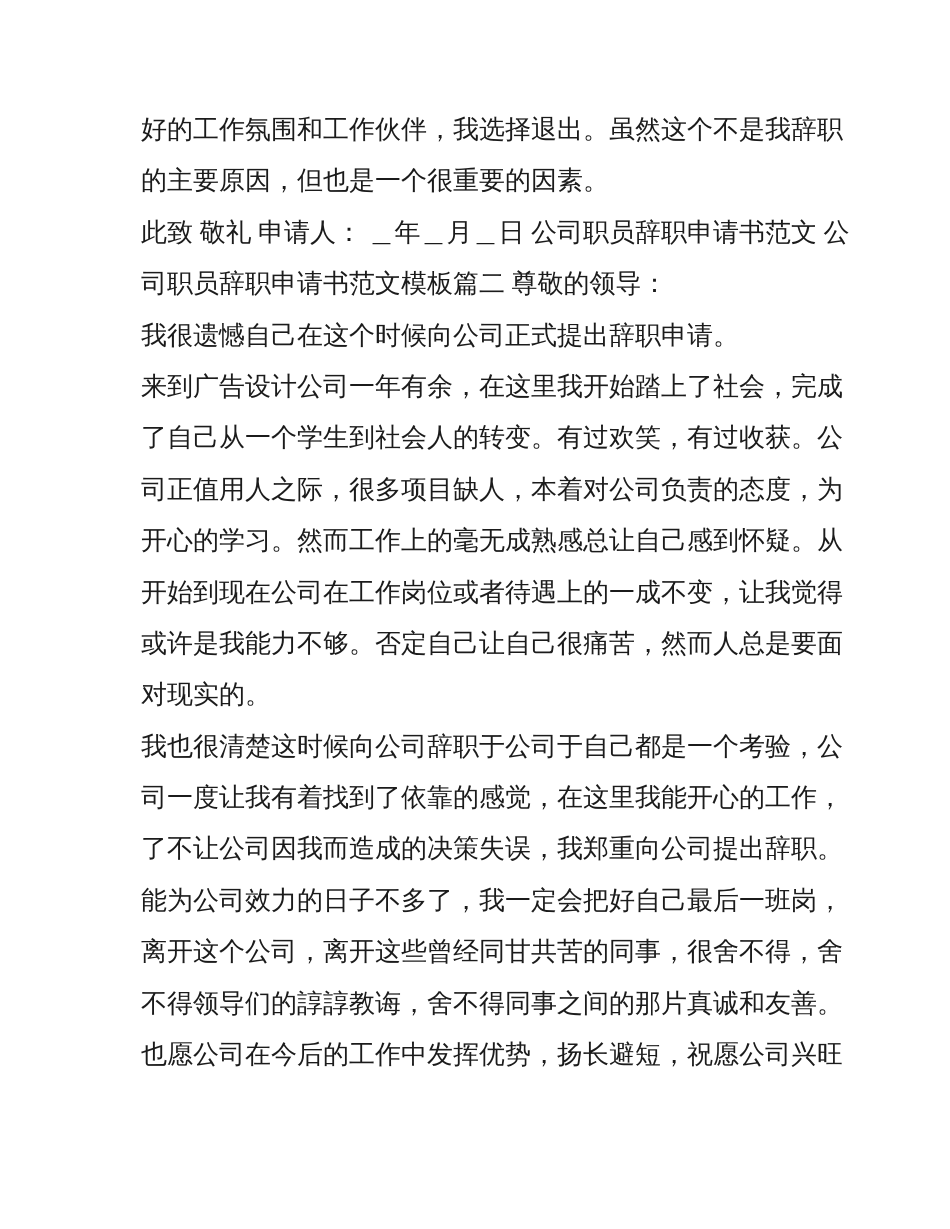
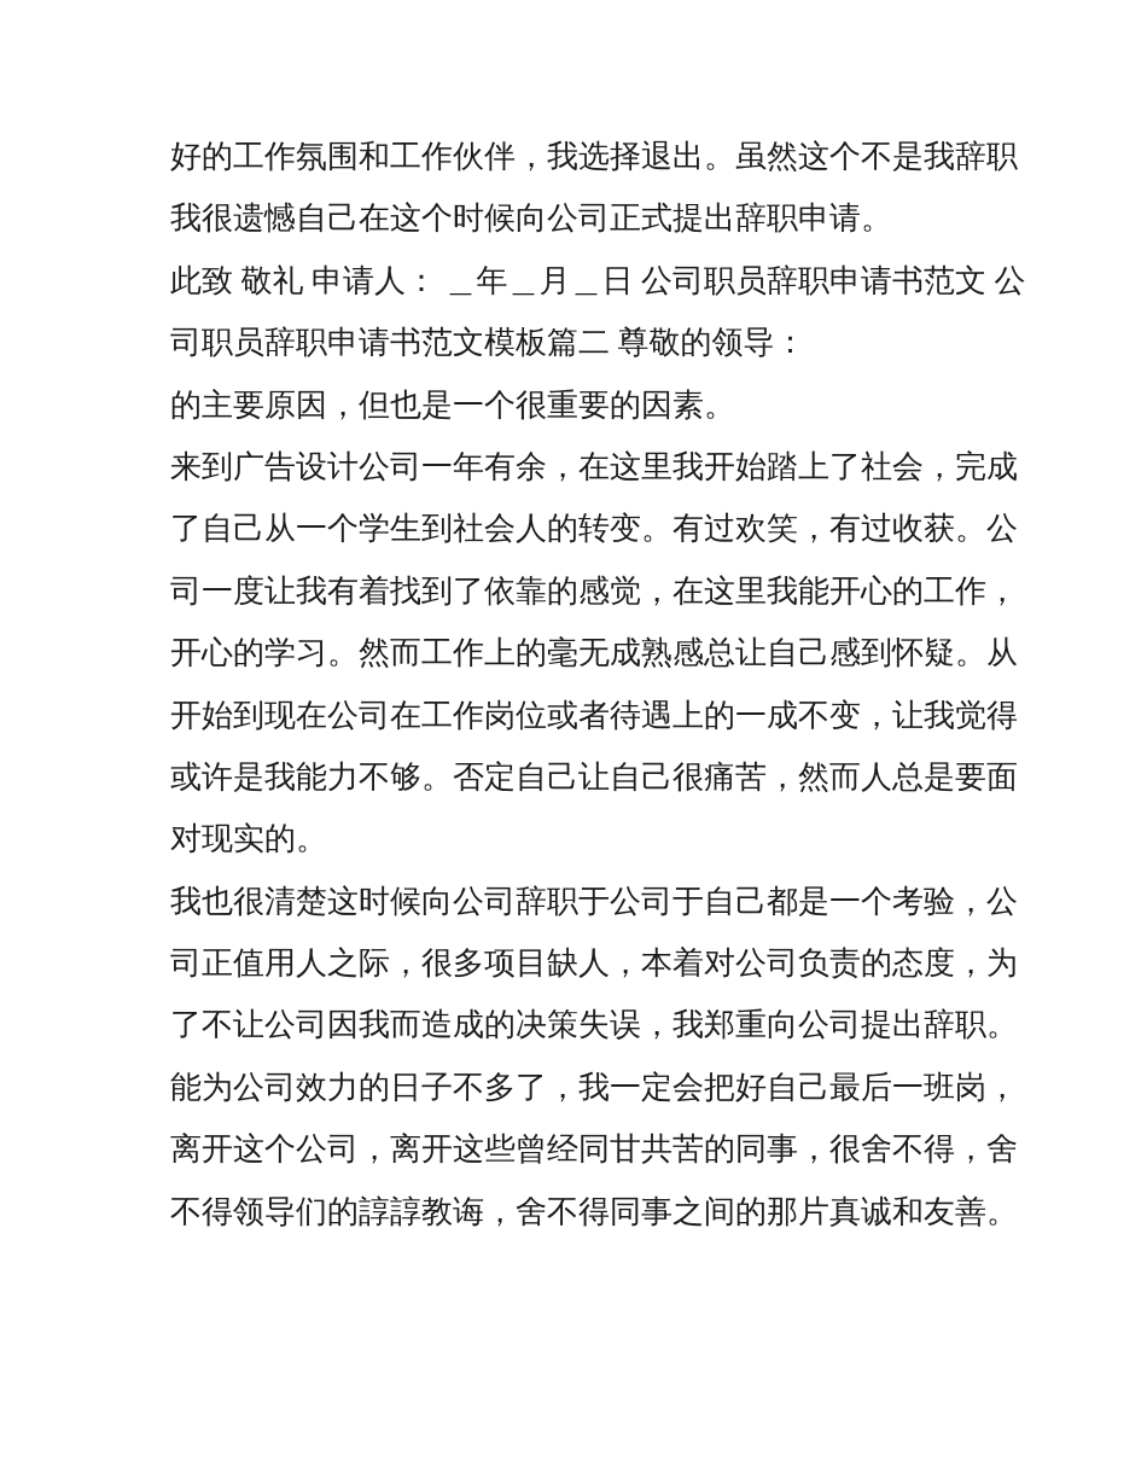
  好的工作氛围和工作伙伴，我选择退出。虽然这个不是我辞职
- 的主要原因，但也是一个很重要的因素。
+ 我很遗憾自己在这个时候向公司正式提出辞职申请。
  此致 敬礼 申请人： ＿年＿月＿日 公司职员辞职申请书范文 公
  司职员辞职申请书范文模板篇二 尊敬的领导：
- 我很遗憾自己在这个时候向公司正式提出辞职申请。
+ 的主要原因，但也是一个很重要的因素。
  来到广告设计公司一年有余，在这里我开始踏上了社会，完成
  了自己从一个学生到社会人的转变。有过欢笑，有过收获。公
- 司正值用人之际，很多项目缺人，本着对公司负责的态度，为
+ 司一度让我有着找到了依靠的感觉，在这里我能开心的工作，
  开心的学习。然而工作上的毫无成熟感总让自己感到怀疑。从
  开始到现在公司在工作岗位或者待遇上的一成不变，让我觉得
  或许是我能力不够。否定自己让自己很痛苦，然而人总是要面
  对现实的。
  我也很清楚这时候向公司辞职于公司于自己都是一个考验，公
- 司一度让我有着找到了依靠的感觉，在这里我能开心的工作，
+ 司正值用人之际，很多项目缺人，本着对公司负责的态度，为
  了不让公司因我而造成的决策失误，我郑重向公司提出辞职。
  能为公司效力的日子不多了，我一定会把好自己最后一班岗，
  离开这个公司，离开这些曾经同甘共苦的同事，很舍不得，舍
  不得领导们的諄諄教诲，舍不得同事之间的那片真诚和友善。
- 也愿公司在今后的工作中发挥优势，扬长避短，祝愿公司兴旺
